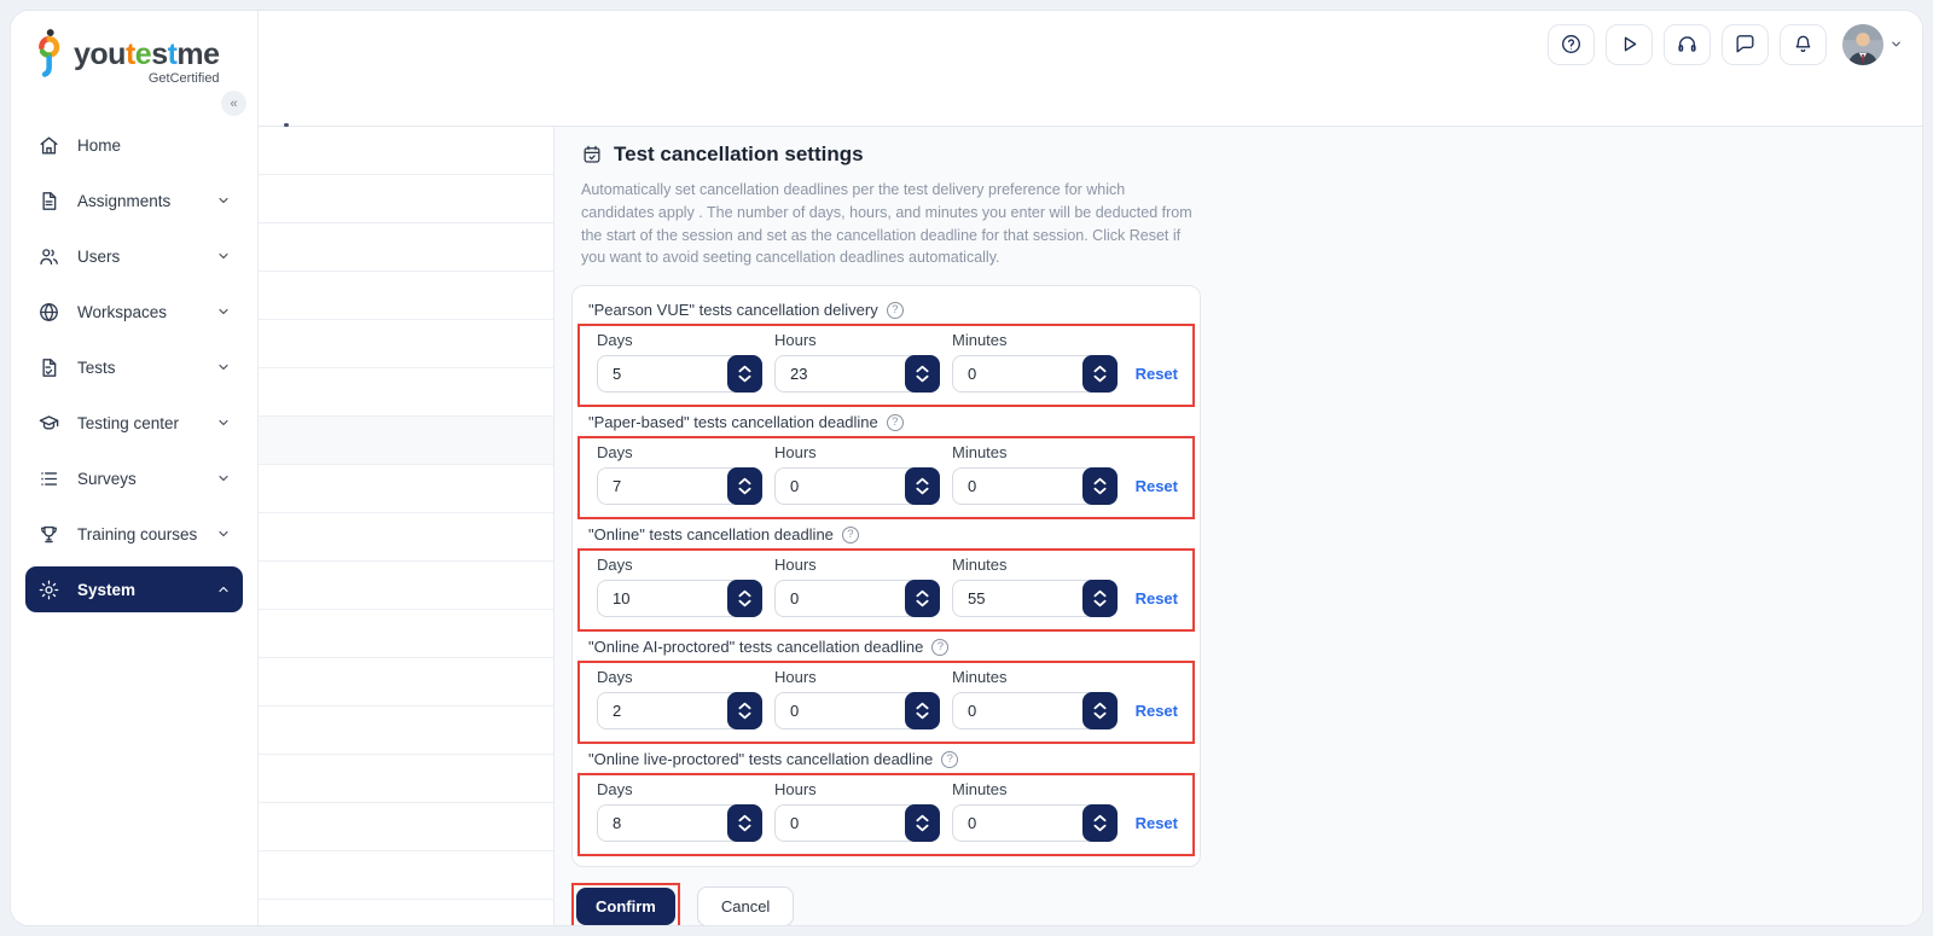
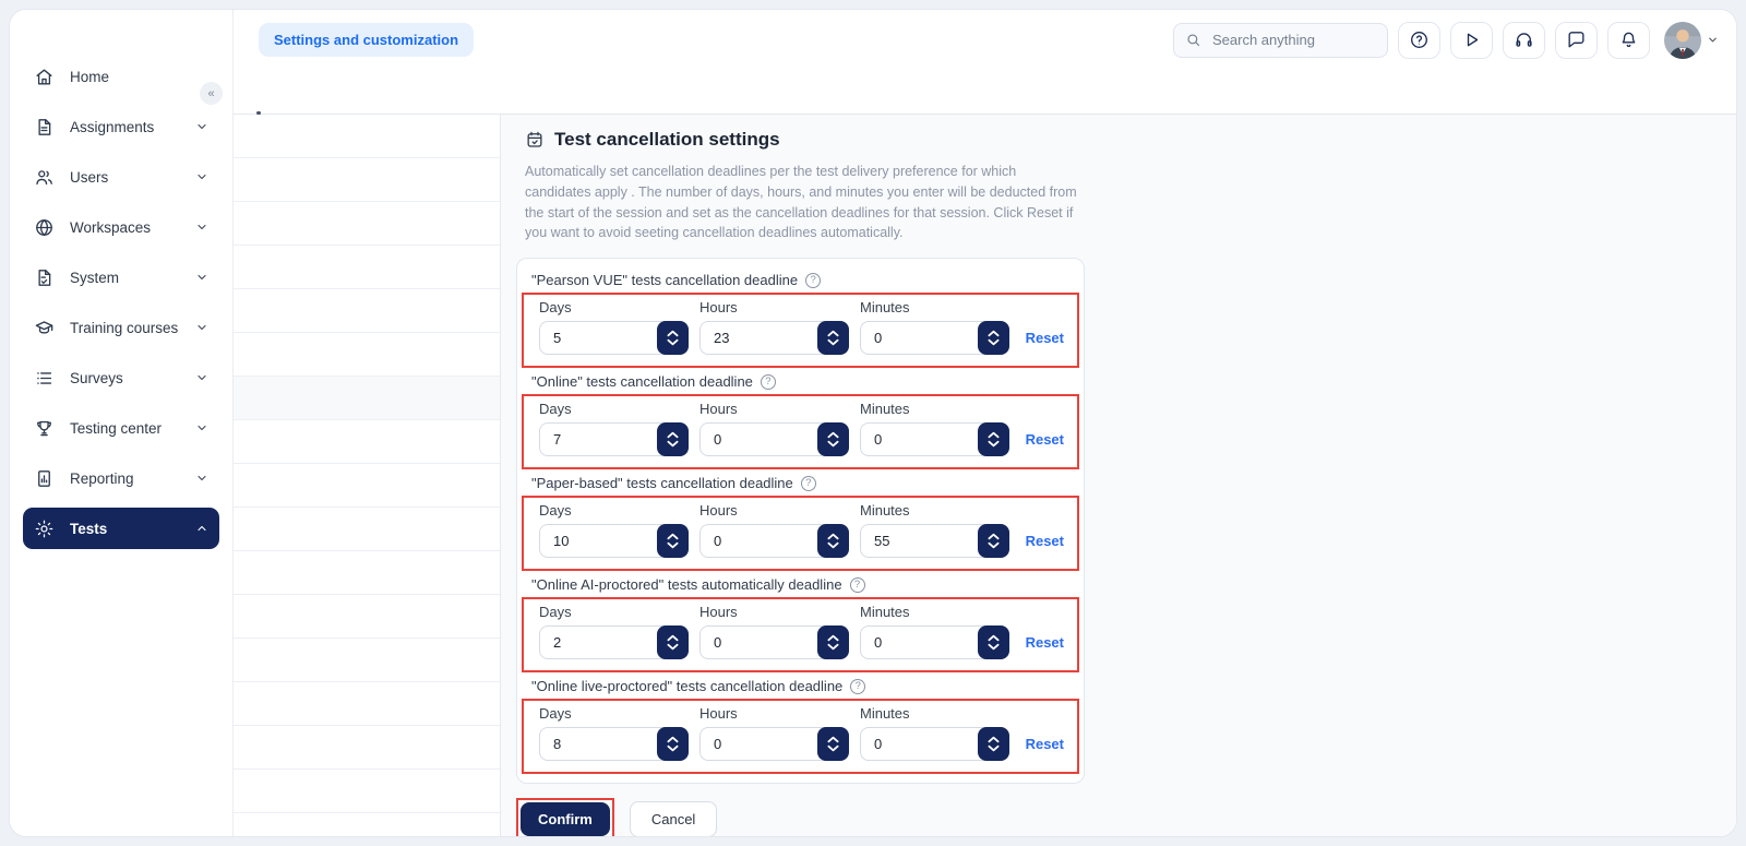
- youtestme
- GetCertified
  «
  Home
  Assignments
  Users
  Workspaces
- Tests
+ System
- Testing center
+ Training courses
  Surveys
- Training courses
+ Testing center
+ Reporting
- System
+ Tests
+ Settings and customization
+ Search anything
  Test cancellation settings
- Automatically set cancellation deadlines per the test delivery preference for which candidates apply . The number of days, hours, and minutes you enter will be deducted from the start of the session and set as the cancellation deadline for that session. Click Reset if you want to avoid seeting cancellation deadlines automatically.
+ Automatically set cancellation deadlines per the test delivery preference for which candidates apply . The number of days, hours, and minutes you enter will be deducted from the start of the session and set as the cancellation deadlines for that session. Click Reset if you want to avoid seeting cancellation deadlines automatically.
- "Pearson VUE" tests cancellation delivery
+ "Pearson VUE" tests cancellation deadline
  ?
  Days
  5
  Hours
  23
  Minutes
  0
  Reset
- "Paper-based" tests cancellation deadline
+ "Online" tests cancellation deadline
  ?
  Days
  7
  Hours
  0
  Minutes
  0
  Reset
- "Online" tests cancellation deadline
+ "Paper-based" tests cancellation deadline
  ?
  Days
  10
  Hours
  0
  Minutes
  55
  Reset
- "Online AI-proctored" tests cancellation deadline
+ "Online AI-proctored" tests automatically deadline
  ?
  Days
  2
  Hours
  0
  Minutes
  0
  Reset
  "Online live-proctored" tests cancellation deadline
  ?
  Days
  8
  Hours
  0
  Minutes
  0
  Reset
  Confirm
  Cancel
